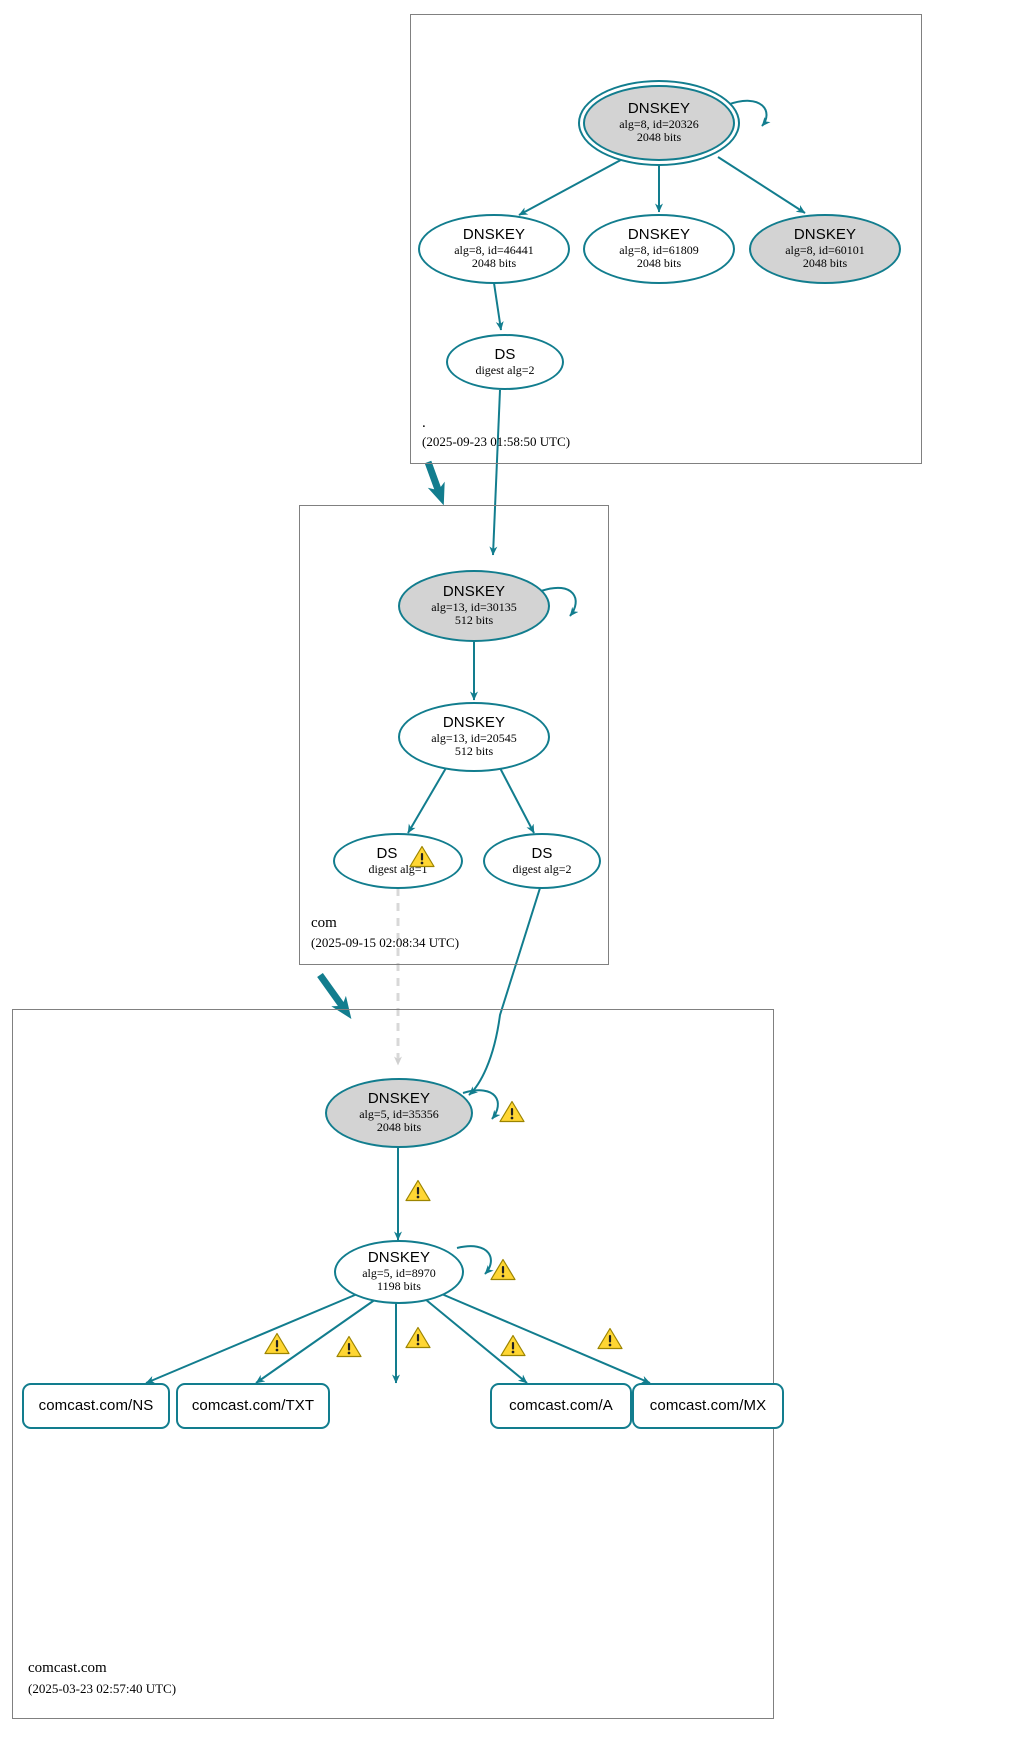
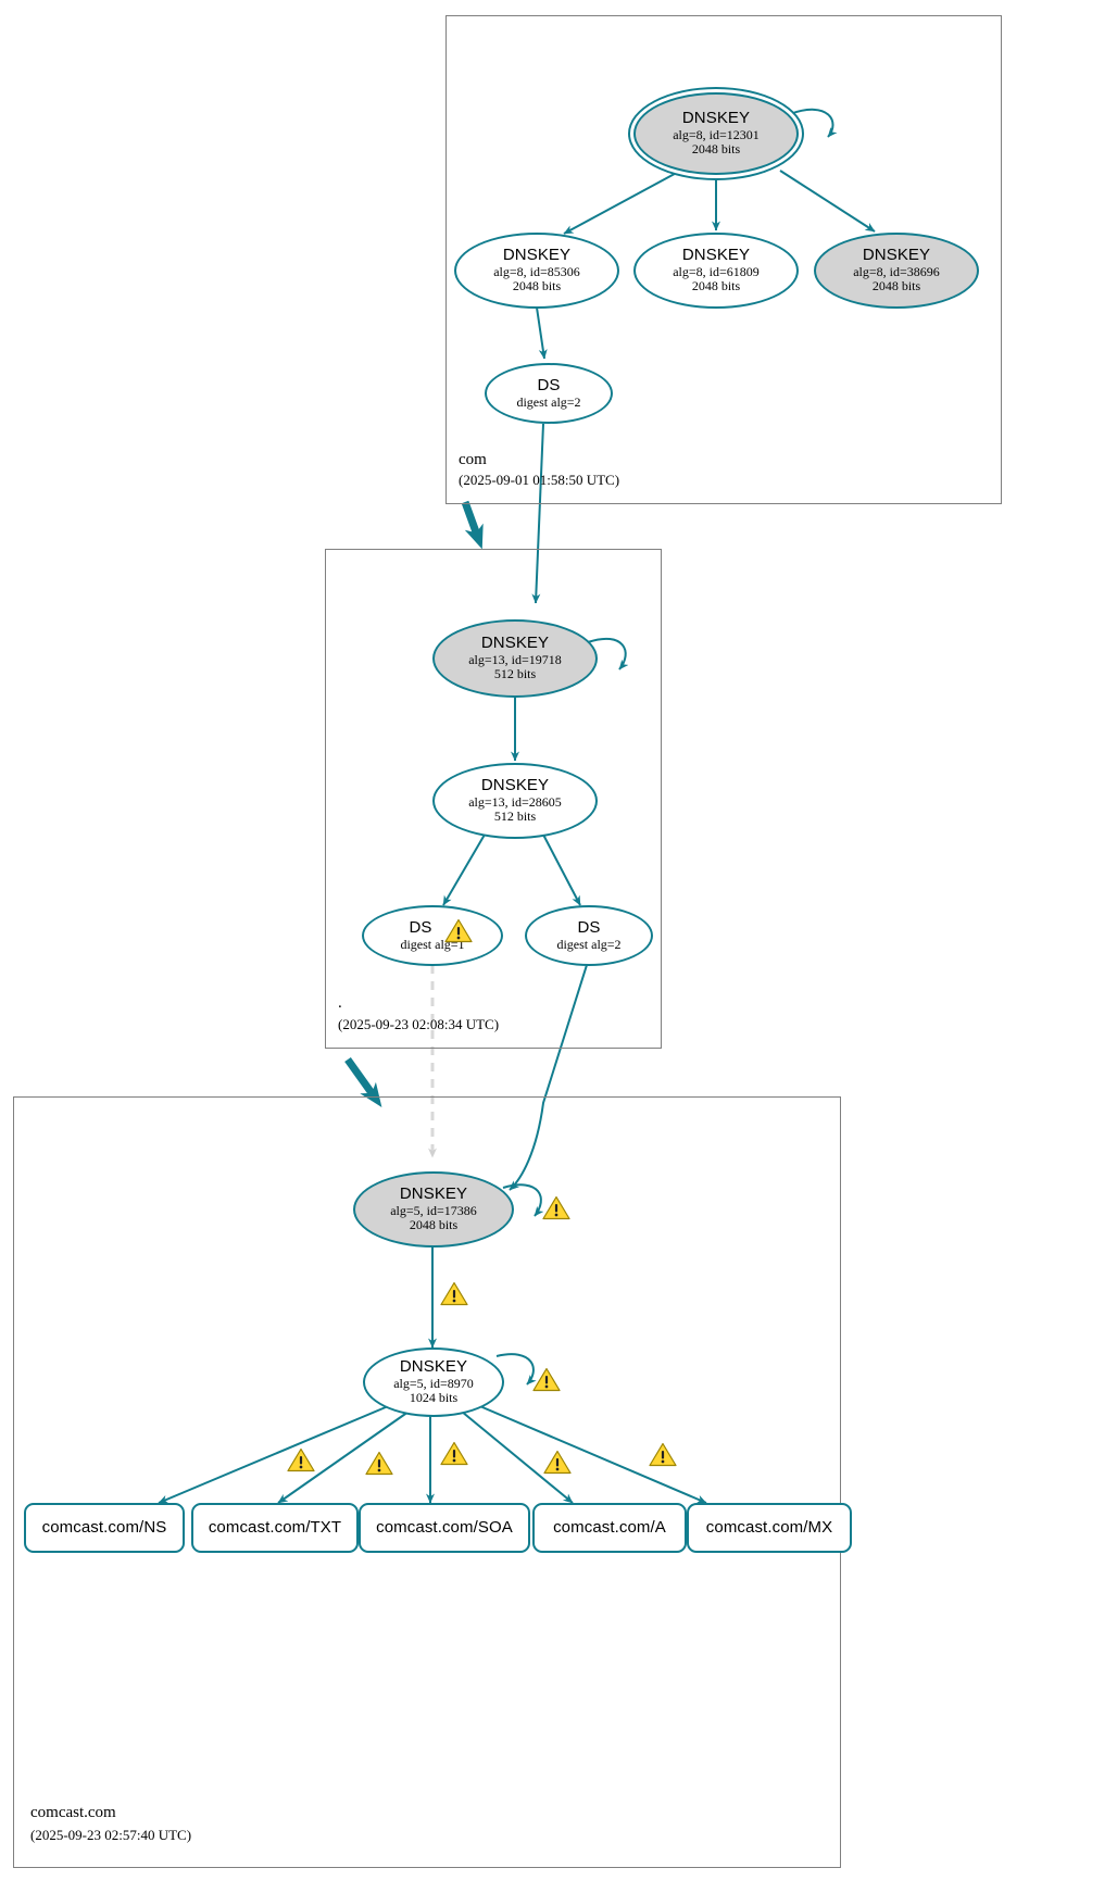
- .
+ com
- (2025-09-23 01:58:50 UTC)
+ (2025-09-01 01:58:50 UTC)
  DNSKEY
- alg=8, id=20326
+ alg=8, id=12301
  2048 bits
  DNSKEY
- alg=8, id=46441
+ alg=8, id=85306
  2048 bits
  DNSKEY
  alg=8, id=61809
  2048 bits
  DNSKEY
- alg=8, id=60101
+ alg=8, id=38696
  2048 bits
  DS
  digest alg=2
- com
+ .
- (2025-09-15 02:08:34 UTC)
+ (2025-09-23 02:08:34 UTC)
  DNSKEY
- alg=13, id=30135
+ alg=13, id=19718
  512 bits
  DNSKEY
- alg=13, id=20545
+ alg=13, id=28605
  512 bits
  DS
  digest alg=1
  DS
  digest alg=2
  comcast.com
- (2025-03-23 02:57:40 UTC)
+ (2025-09-23 02:57:40 UTC)
  DNSKEY
- alg=5, id=35356
+ alg=5, id=17386
  2048 bits
  DNSKEY
  alg=5, id=8970
- 1198 bits
+ 1024 bits
  comcast.com/NS
  comcast.com/TXT
+ comcast.com/SOA
  comcast.com/A
  comcast.com/MX
